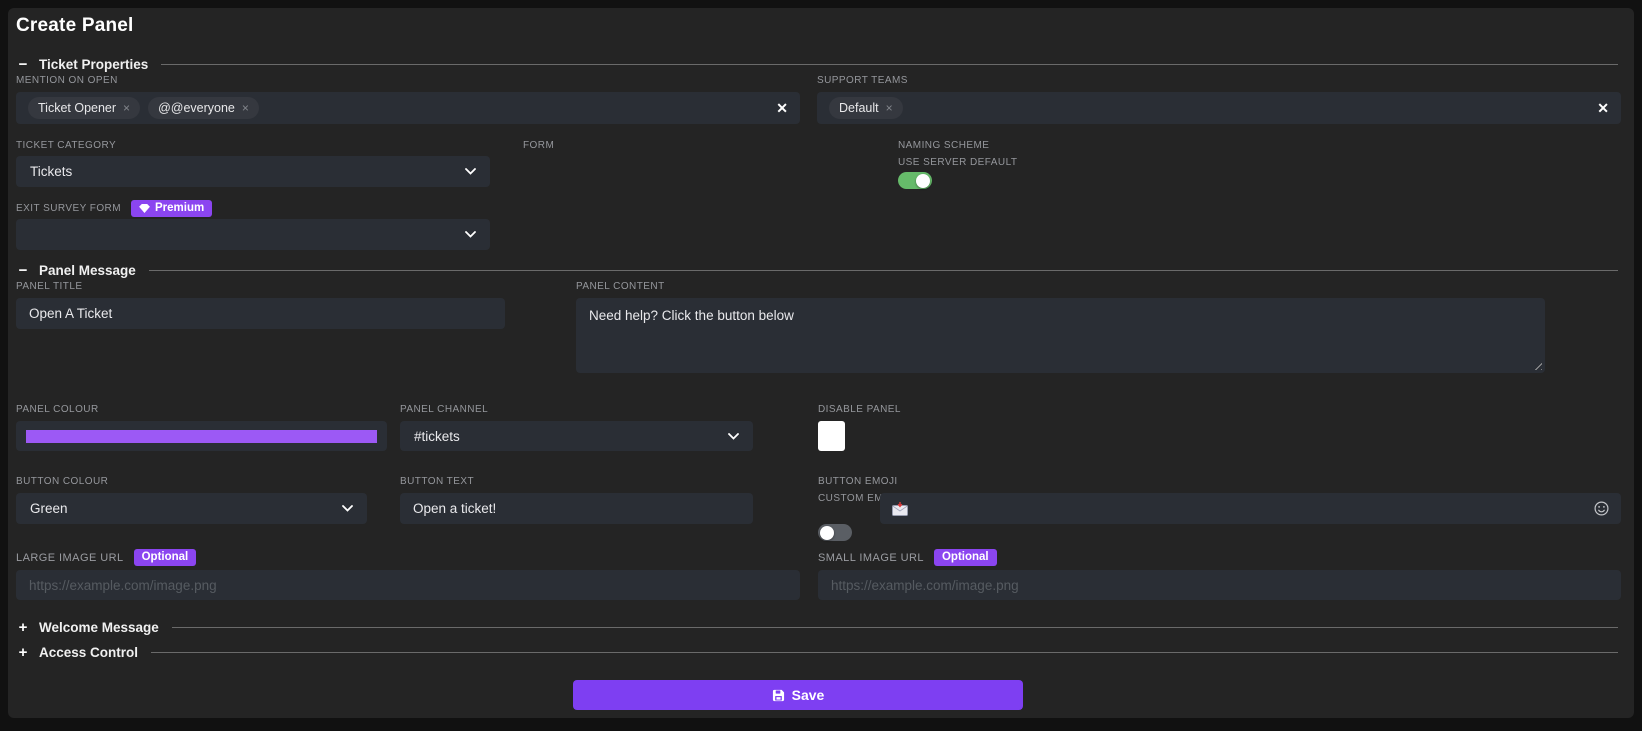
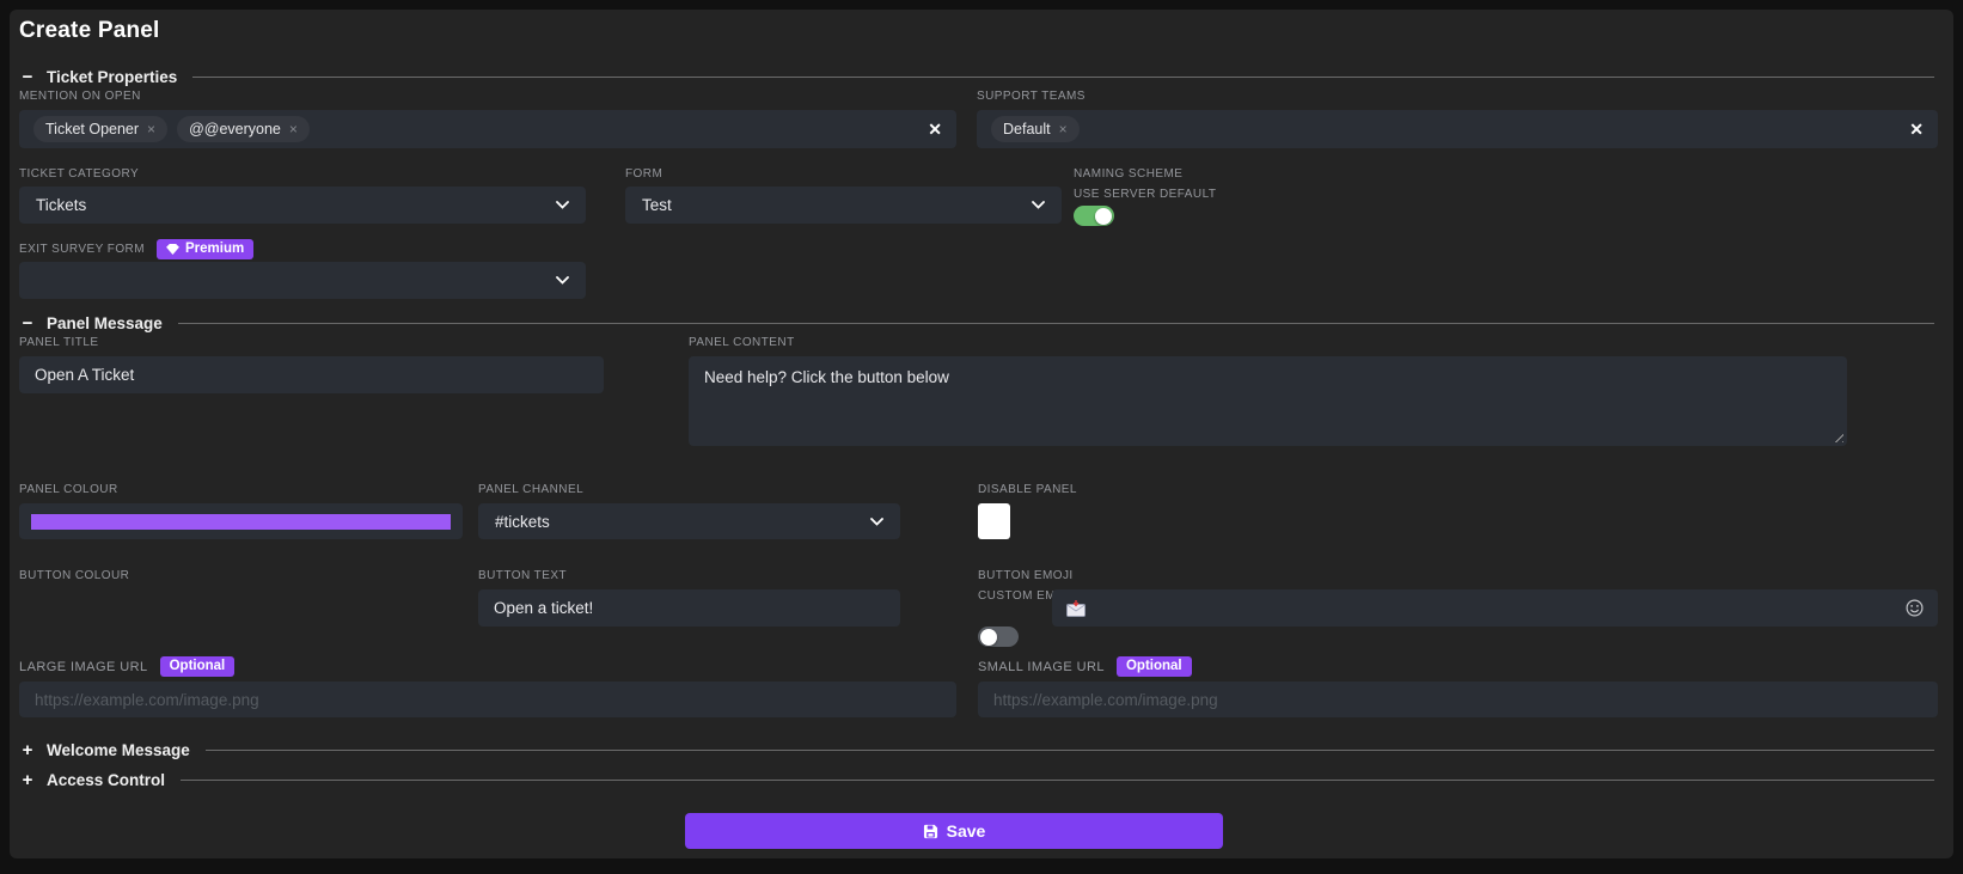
  Create Panel
  −
  Ticket Properties
  MENTION ON OPEN
  Ticket Opener
  ×
  @@everyone
  ×
  ✕
  SUPPORT TEAMS
  Default
  ×
  ✕
  TICKET CATEGORY
  Tickets
  FORM
+ Test
  NAMING SCHEME
  USE SERVER DEFAULT
  EXIT SURVEY FORM
  Premium
  −
  Panel Message
  PANEL TITLE
  Open A Ticket
  PANEL CONTENT
  Need help? Click the button below
  PANEL COLOUR
  PANEL CHANNEL
  #tickets
  DISABLE PANEL
  BUTTON COLOUR
- Green
  BUTTON TEXT
  Open a ticket!
  BUTTON EMOJI
  CUSTOM EM
  LARGE IMAGE URL
  Optional
  https://example.com/image.png
  SMALL IMAGE URL
  Optional
  https://example.com/image.png
  +
  Welcome Message
  +
  Access Control
  Save
